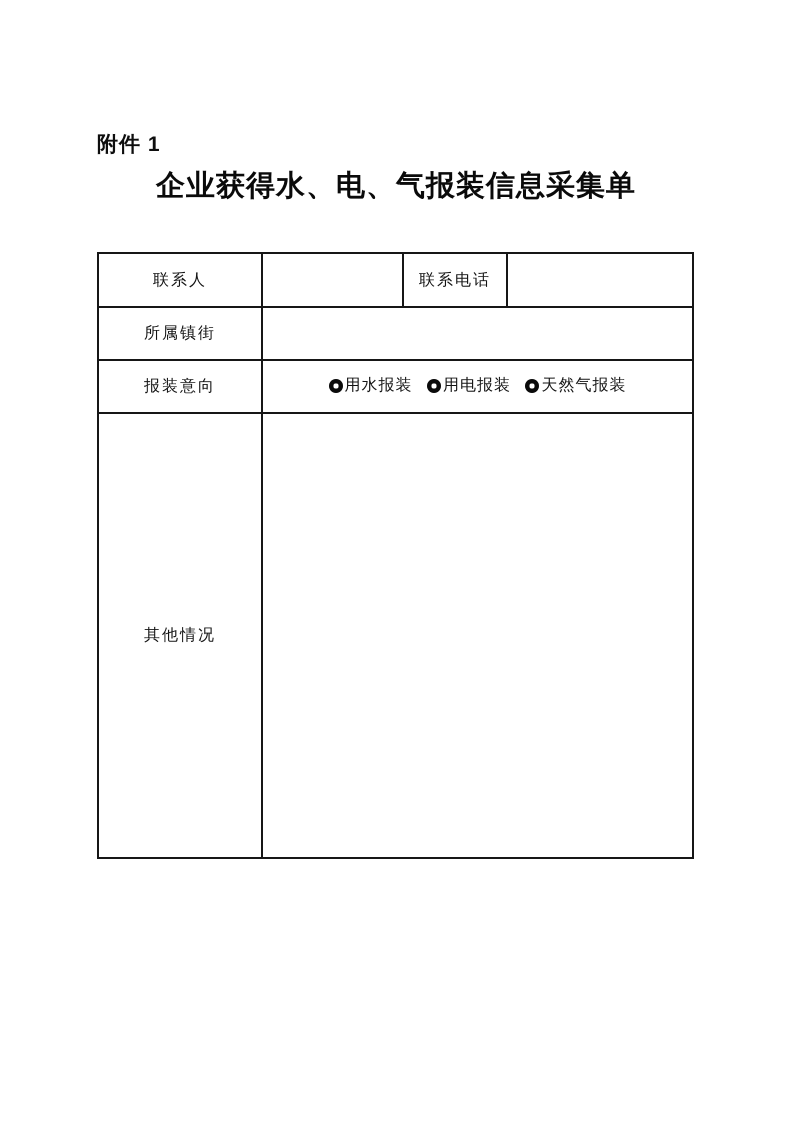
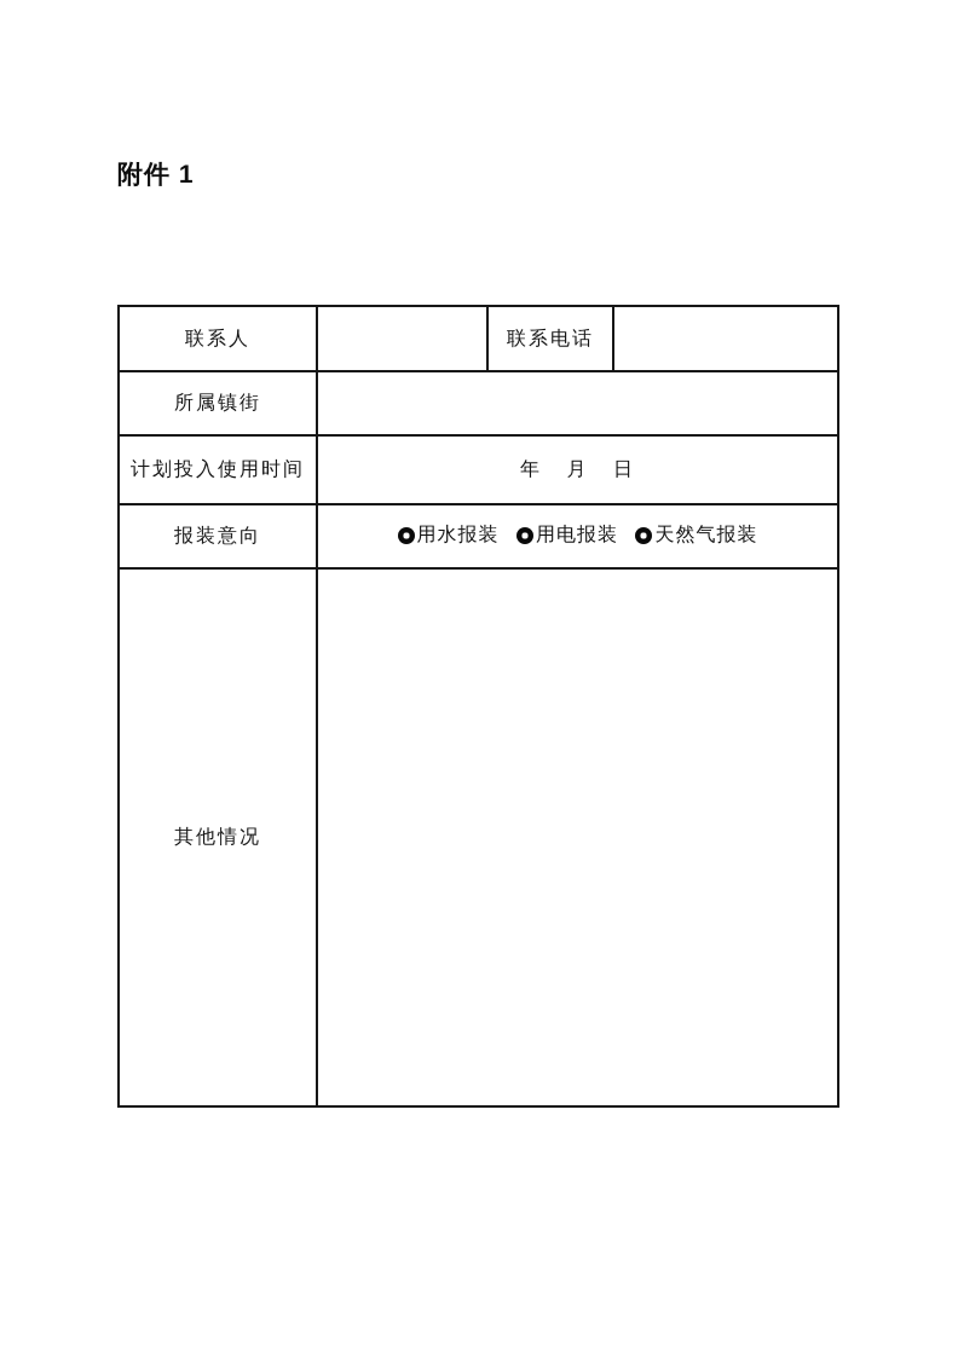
  附件 1
- 企业获得水、电、气报装信息采集单
  联系人		联系电话
  所属镇街
+ 计划投入使用时间	年 月 日
  报装意向	用水报装 用电报装 天然气报装
  其他情况
